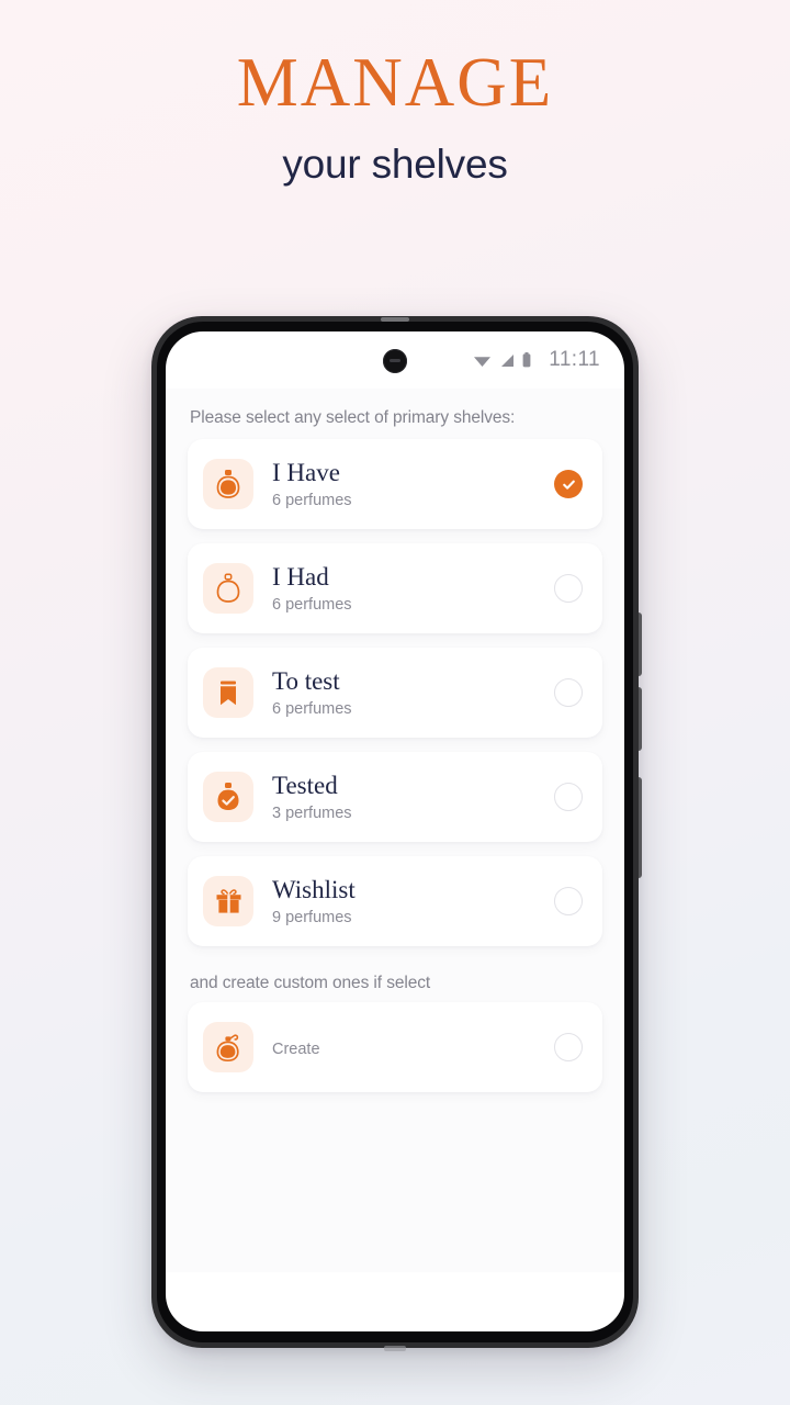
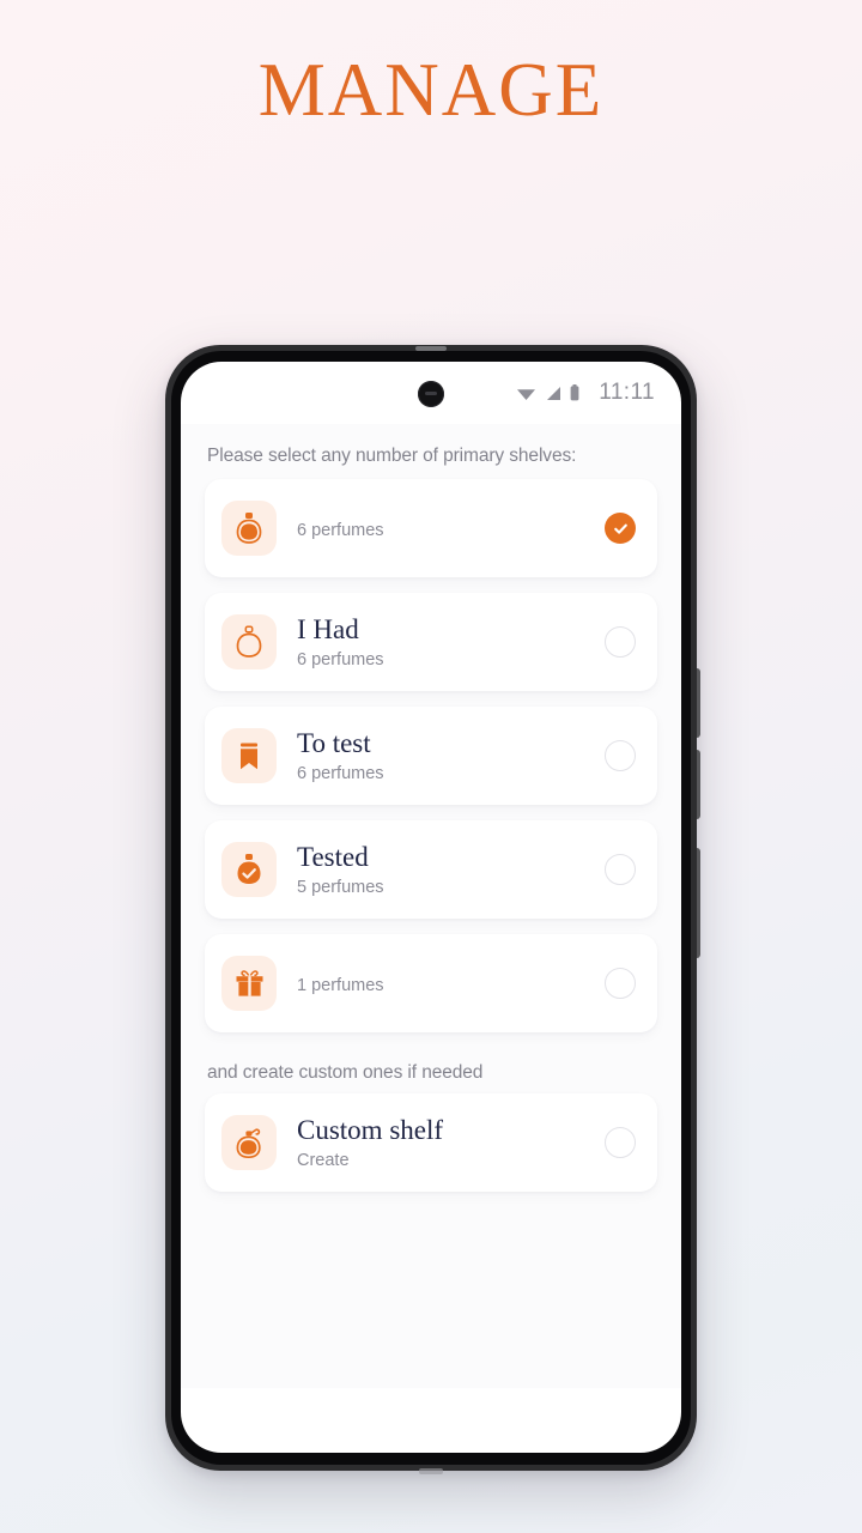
  MANAGE
- your shelves
  11:11
- Please select any select of primary shelves:
+ Please select any number of primary shelves:
- I Have
  6 perfumes
  I Had
  6 perfumes
  To test
  6 perfumes
  Tested
- 3 perfumes
+ 5 perfumes
- Wishlist
- 9 perfumes
+ 1 perfumes
- and create custom ones if select
+ and create custom ones if needed
+ Custom shelf
  Create
